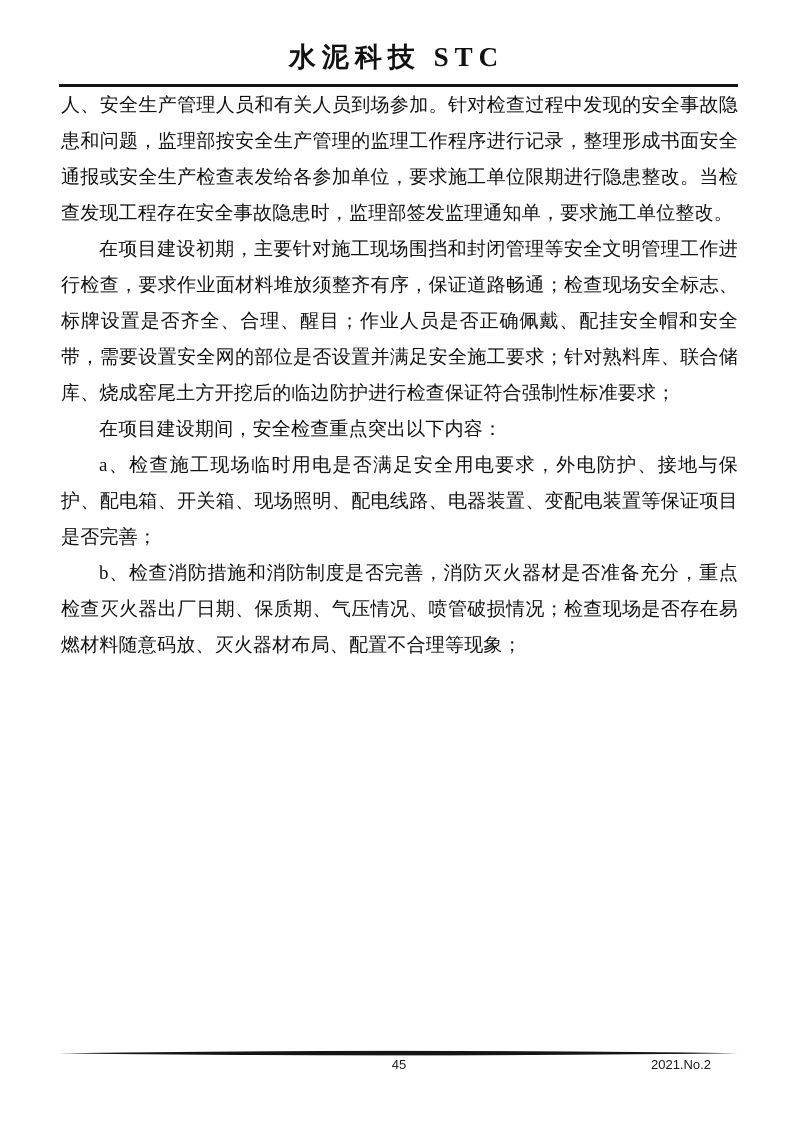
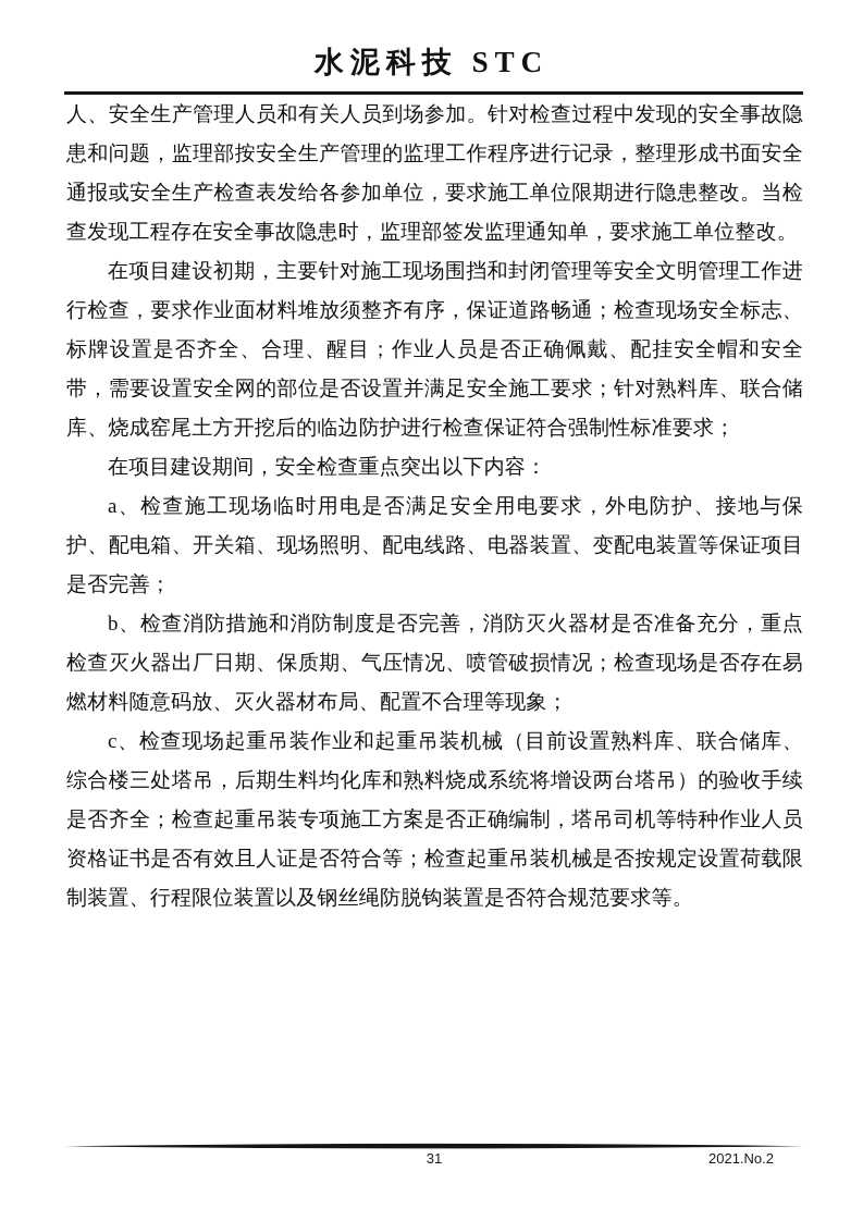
  水泥科技 STC
  人、安全生产管理人员和有关人员到场参加。针对检查过程中发现的安全事故隐患和问题，监理部按安全生产管理的监理工作程序进行记录，整理形成书面安全通报或安全生产检查表发给各参加单位，要求施工单位限期进行隐患整改。当检查发现工程存在安全事故隐患时，监理部签发监理通知单，要求施工单位整改。
  在项目建设初期，主要针对施工现场围挡和封闭管理等安全文明管理工作进行检查，要求作业面材料堆放须整齐有序，保证道路畅通；检查现场安全标志、标牌设置是否齐全、合理、醒目；作业人员是否正确佩戴、配挂安全帽和安全带，需要设置安全网的部位是否设置并满足安全施工要求；针对熟料库、联合储库、烧成窑尾土方开挖后的临边防护进行检查保证符合强制性标准要求；
  在项目建设期间，安全检查重点突出以下内容：
  a、检查施工现场临时用电是否满足安全用电要求，外电防护、接地与保护、配电箱、开关箱、现场照明、配电线路、电器装置、变配电装置等保证项目是否完善；
  b、检查消防措施和消防制度是否完善，消防灭火器材是否准备充分，重点检查灭火器出厂日期、保质期、气压情况、喷管破损情况；检查现场是否存在易燃材料随意码放、灭火器材布局、配置不合理等现象；
+ c、检查现场起重吊装作业和起重吊装机械（目前设置熟料库、联合储库、综合楼三处塔吊，后期生料均化库和熟料烧成系统将增设两台塔吊）的验收手续是否齐全；检查起重吊装专项施工方案是否正确编制，塔吊司机等特种作业人员资格证书是否有效且人证是否符合等；检查起重吊装机械是否按规定设置荷载限制装置、行程限位装置以及钢丝绳防脱钩装置是否符合规范要求等。
- 45
+ 31
  2021.No.2
